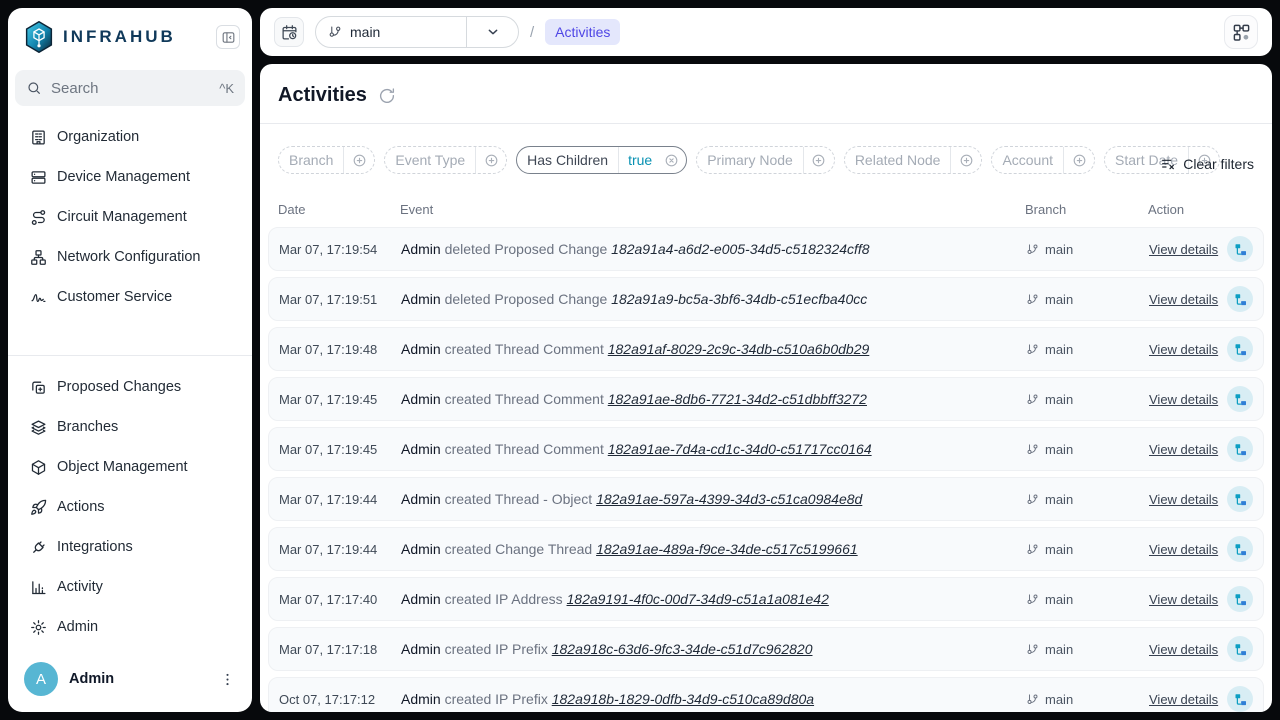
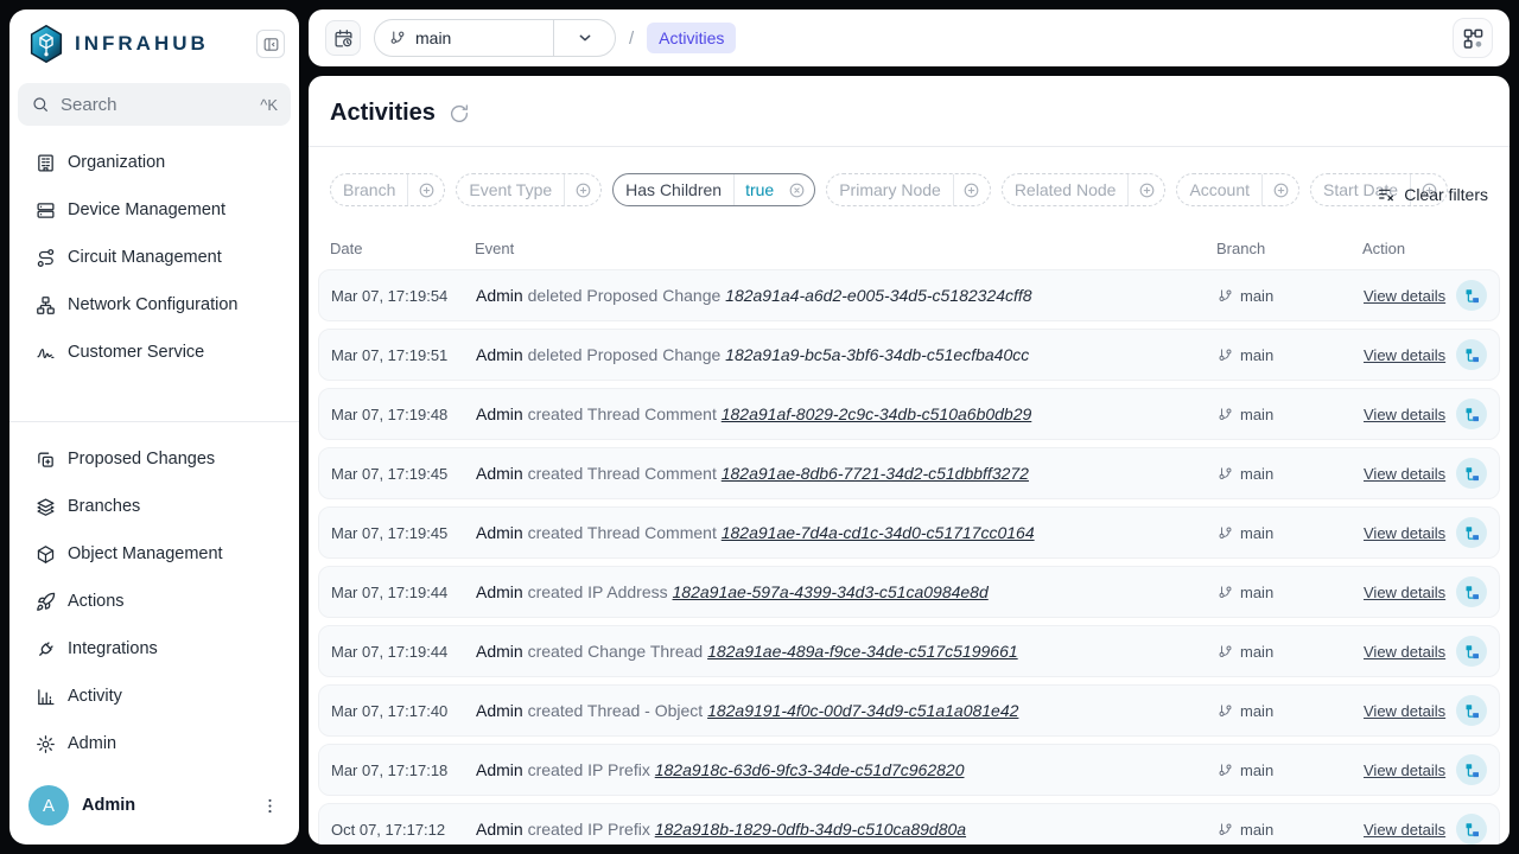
  INFRAHUB
  Search
  ^K
  Organization
  Device Management
  Circuit Management
  Network Configuration
  Customer Service
  Proposed Changes
  Branches
  Object Management
  Actions
  Integrations
  Activity
  Admin
  A
  Admin
  main
  /
  Activities
  Activities
  Branch
  Event Type
  Has Children
  true
  Primary Node
  Related Node
  Account
  Start De
  Clear filters
  Date
  Event
  Branch
  Action
  Mar 07, 17:19:54
  Admin deleted Proposed Change 182a91a4-a6d2-e005-34d5-c5182324cff8
  main
  View details
  Mar 07, 17:19:51
  Admin deleted Proposed Change 182a91a9-bc5a-3bf6-34db-c51ecfba40cc
  main
  View details
  Mar 07, 17:19:48
  Admin created Thread Comment 182a91af-8029-2c9c-34db-c510a6b0db29
  main
  View details
  Mar 07, 17:19:45
  Admin created Thread Comment 182a91ae-8db6-7721-34d2-c51dbbff3272
  main
  View details
  Mar 07, 17:19:45
  Admin created Thread Comment 182a91ae-7d4a-cd1c-34d0-c51717cc0164
  main
  View details
  Mar 07, 17:19:44
- Admin created Thread - Object 182a91ae-597a-4399-34d3-c51ca0984e8d
+ Admin created IP Address 182a91ae-597a-4399-34d3-c51ca0984e8d
  main
  View details
  Mar 07, 17:19:44
  Admin created Change Thread 182a91ae-489a-f9ce-34de-c517c5199661
  main
  View details
  Mar 07, 17:17:40
- Admin created IP Address 182a9191-4f0c-00d7-34d9-c51a1a081e42
+ Admin created Thread - Object 182a9191-4f0c-00d7-34d9-c51a1a081e42
  main
  View details
  Mar 07, 17:17:18
  Admin created IP Prefix 182a918c-63d6-9fc3-34de-c51d7c962820
  main
  View details
  Oct 07, 17:17:12
  Admin created IP Prefix 182a918b-1829-0dfb-34d9-c510ca89d80a
  main
  View details
